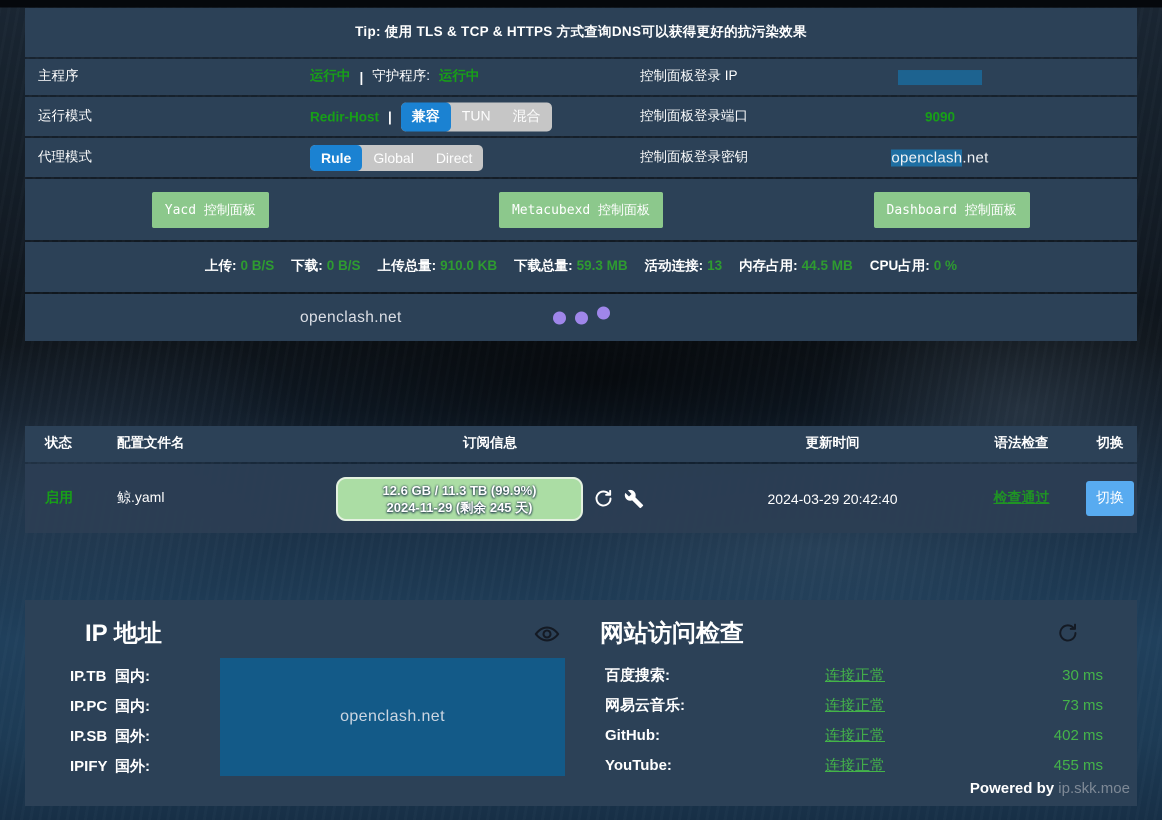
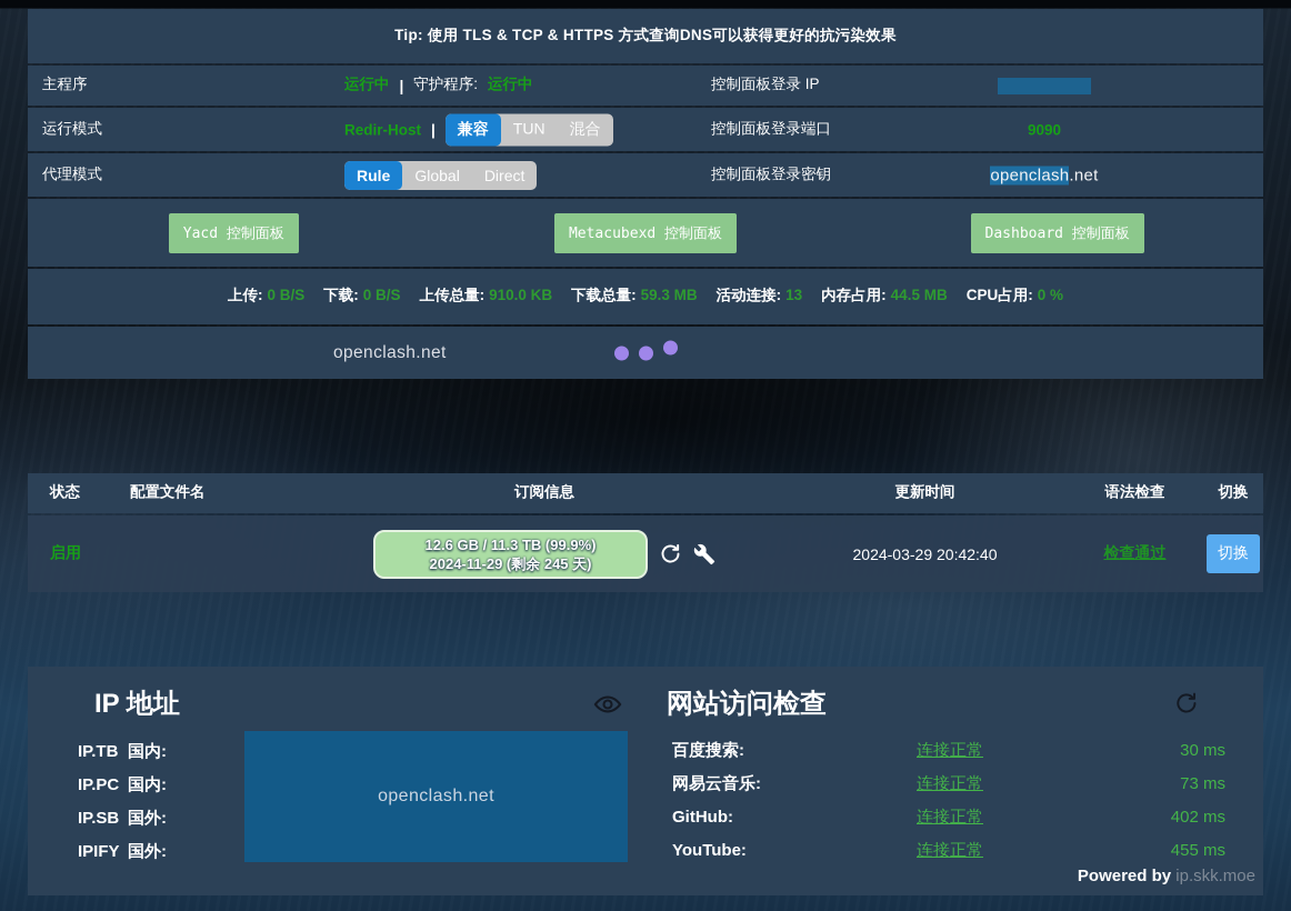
  Tip: 使用 TLS & TCP & HTTPS 方式查询DNS可以获得更好的抗污染效果
  主程序
  运行中
  |
  守护程序:
  运行中
  控制面板登录 IP
  运行模式
  Redir-Host
  |
  兼容
  TUN
  混合
  控制面板登录端口
  9090
  代理模式
  Rule
  Global
  Direct
  控制面板登录密钥
  openclash.net
  Yacd 控制面板
  Metacubexd 控制面板
  Dashboard 控制面板
  上传: 0 B/S
  下载: 0 B/S
  上传总量: 910.0 KB
  下载总量: 59.3 MB
  活动连接: 13
  内存占用: 44.5 MB
  CPU占用: 0 %
  openclash.net
  状态
  配置文件名
  订阅信息
  更新时间
  语法检查
  切换
  启用
- 鲸.yaml
  12.6 GB / 11.3 TB (99.9%)
  2024-11-29 (剩余 245 天)
  2024-03-29 20:42:40
  检查通过
  切换
  IP 地址
  IP.TB
  国内:
  IP.PC
  国内:
  IP.SB
  国外:
  IPIFY
  国外:
  openclash.net
  网站访问检查
  百度搜索:
  连接正常
  30 ms
  网易云音乐:
  连接正常
  73 ms
  GitHub:
  连接正常
  402 ms
  YouTube:
  连接正常
  455 ms
  Powered by ip.skk.moe
